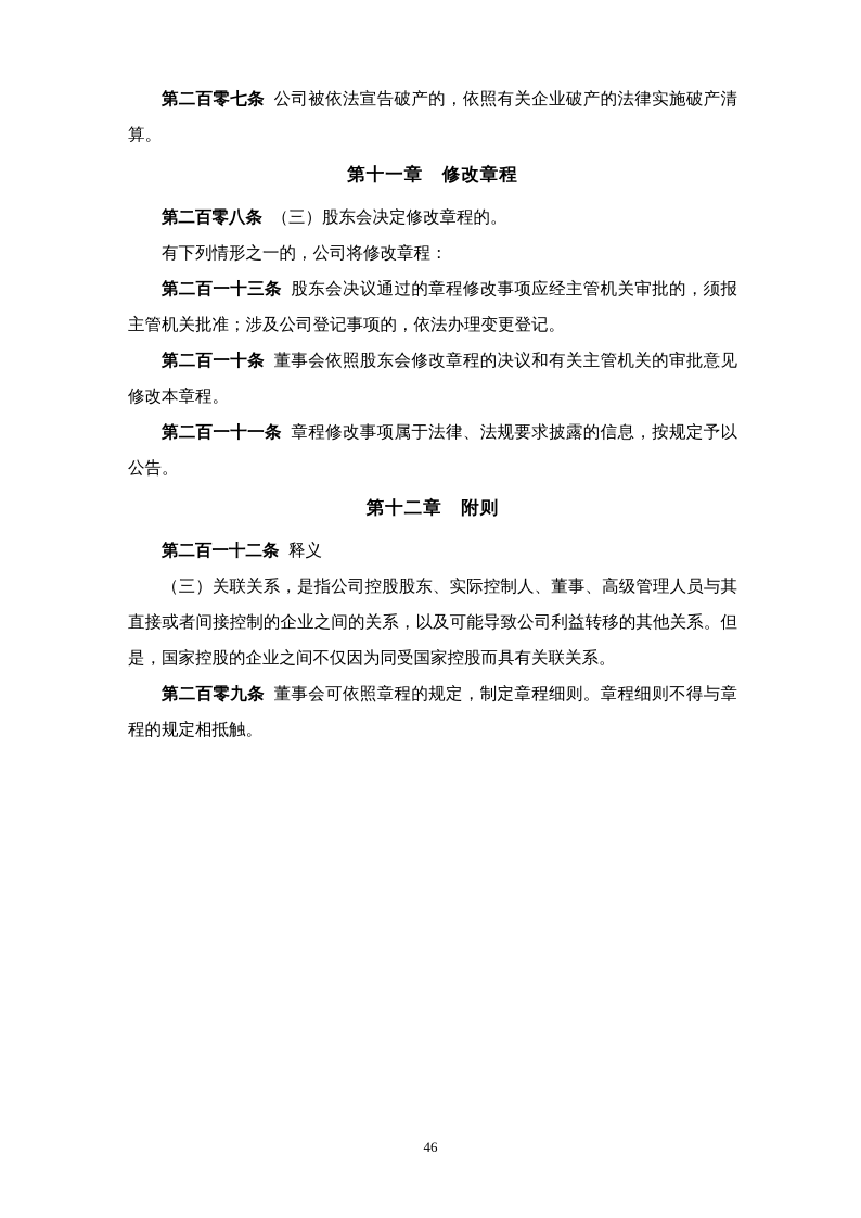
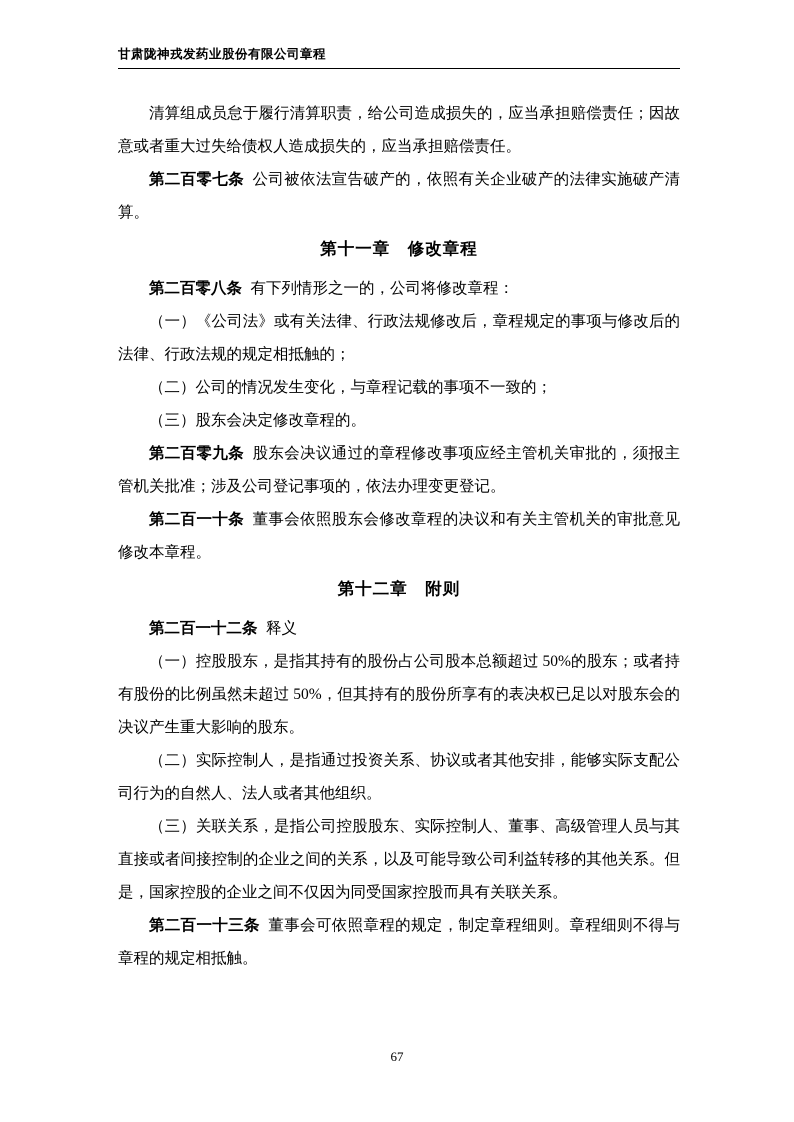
+ 甘肃陇神戎发药业股份有限公司章程
+ 清算组成员怠于履行清算职责，给公司造成损失的，应当承担赔偿责任；因故意或者重大过失给债权人造成损失的，应当承担赔偿责任。
  第二百零七条 公司被依法宣告破产的，依照有关企业破产的法律实施破产清算。
  第十一章 修改章程
- 第二百零八条 （三）股东会决定修改章程的。
+ 第二百零八条 有下列情形之一的，公司将修改章程：
+ （一）《公司法》或有关法律、行政法规修改后，章程规定的事项与修改后的法律、行政法规的规定相抵触的；
+ （二）公司的情况发生变化，与章程记载的事项不一致的；
- 有下列情形之一的，公司将修改章程：
+ （三）股东会决定修改章程的。
- 第二百一十三条 股东会决议通过的章程修改事项应经主管机关审批的，须报主管机关批准；涉及公司登记事项的，依法办理变更登记。
+ 第二百零九条 股东会决议通过的章程修改事项应经主管机关审批的，须报主管机关批准；涉及公司登记事项的，依法办理变更登记。
  第二百一十条 董事会依照股东会修改章程的决议和有关主管机关的审批意见修改本章程。
- 第二百一十一条 章程修改事项属于法律、法规要求披露的信息，按规定予以公告。
  第十二章 附则
  第二百一十二条 释义
+ （一）控股股东，是指其持有的股份占公司股本总额超过 50%的股东；或者持有股份的比例虽然未超过 50%，但其持有的股份所享有的表决权已足以对股东会的决议产生重大影响的股东。
+ （二）实际控制人，是指通过投资关系、协议或者其他安排，能够实际支配公司行为的自然人、法人或者其他组织。
  （三）关联关系，是指公司控股股东、实际控制人、董事、高级管理人员与其直接或者间接控制的企业之间的关系，以及可能导致公司利益转移的其他关系。但是，国家控股的企业之间不仅因为同受国家控股而具有关联关系。
- 第二百零九条 董事会可依照章程的规定，制定章程细则。章程细则不得与章程的规定相抵触。
+ 第二百一十三条 董事会可依照章程的规定，制定章程细则。章程细则不得与章程的规定相抵触。
- 46
+ 67
